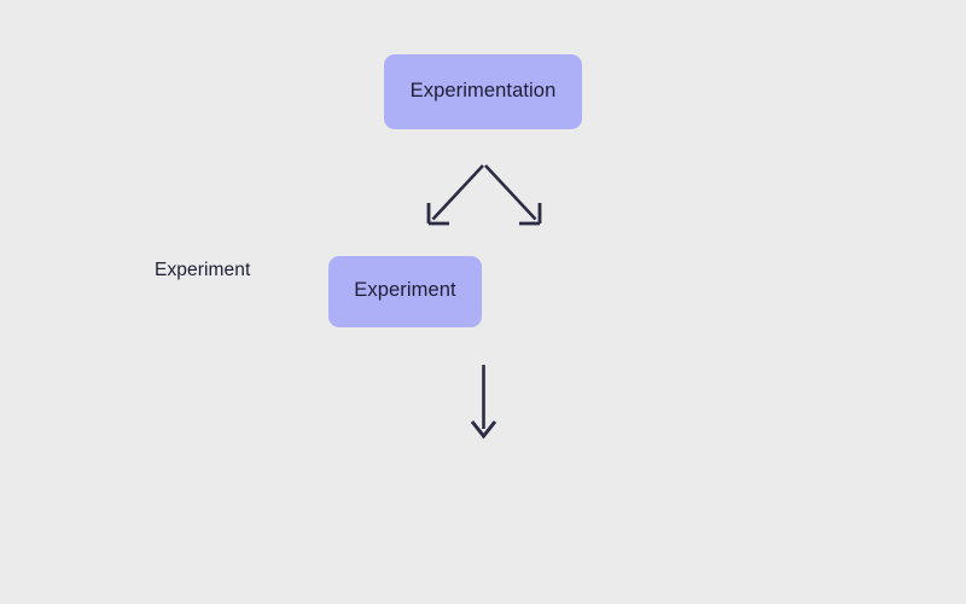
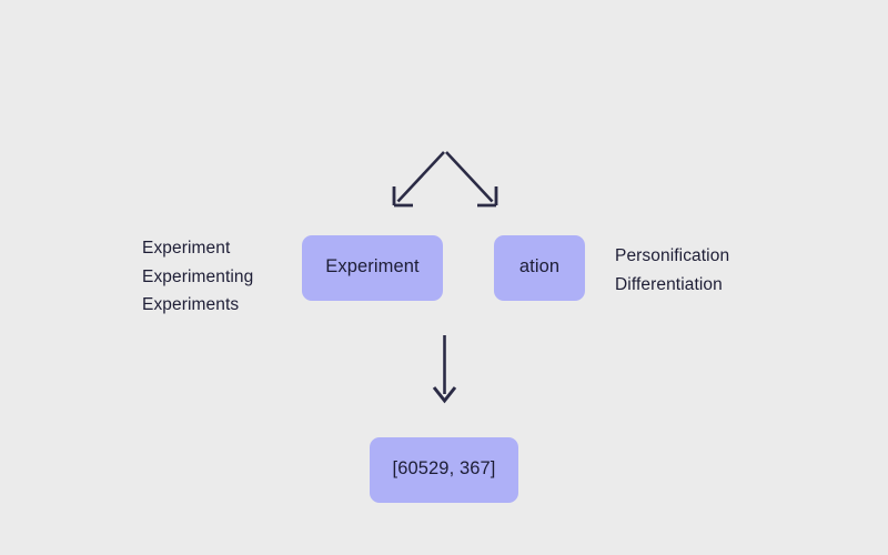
- Experimentation
  Experiment
+ ation
+ [60529, 367]
  Experiment
+ Experimenting
+ Experiments
+ Personification
+ Differentiation
